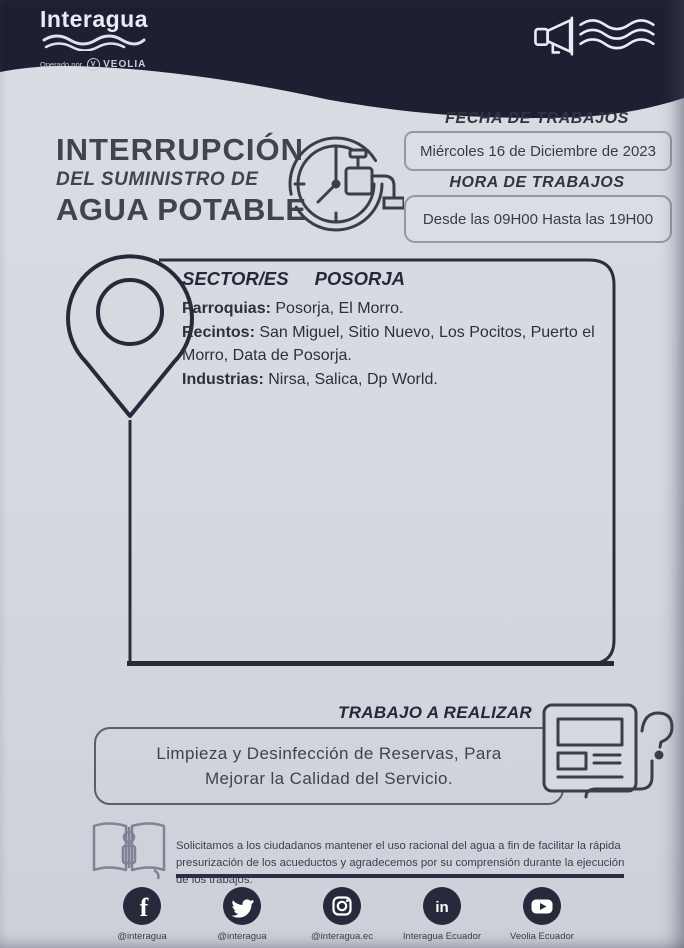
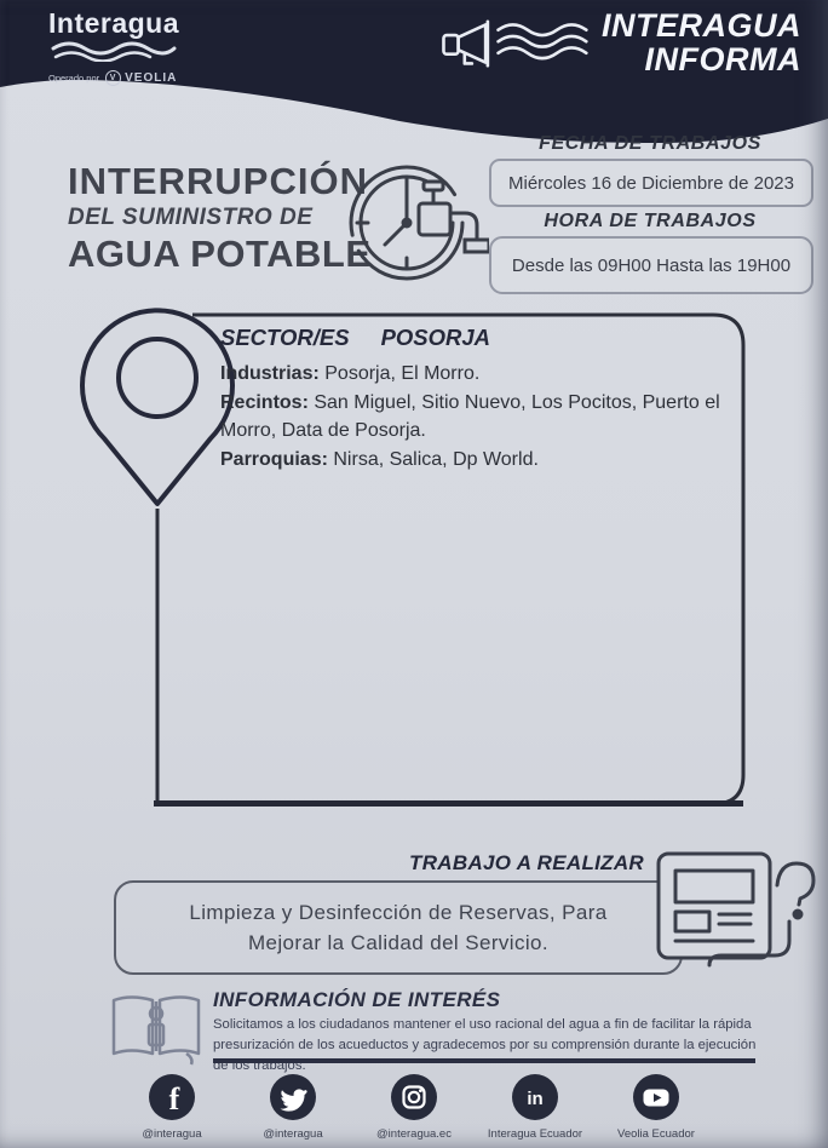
  Interagua
  Operado por
  VEOLIA
+ INTERAGUA
+ INFORMA
  INTERRUPCIÓN
  DEL SUMINISTRO DE
  AGUA POTABL
  FECHA DE TRABAJOS
  Miércoles 16 de Diciembre de 2023
  HORA DE TRABAJOS
  Desde las 09H00 Hasta las 19H00
  SECTOR/ES
  POSORJA
- Parroquias: Posorja, El Morro.
+ Industrias: Posorja, El Morro.
  Recintos: San Miguel, Sitio Nuevo, Los Pocitos, Puerto el Morro, Data de Posorja.
- Industrias: Nirsa, Salica, Dp World.
+ Parroquias: Nirsa, Salica, Dp World.
  TRABAJO A REALIZAR
  Limpieza y Desinfección de Reservas, Para Mejorar la Calidad del Servicio.
+ INFORMACIÓN DE INTERÉS
  Solicitamos a los ciudadanos mantener el uso racional del agua a fin de facilitar la rápida presurización de los acueductos y agradecemos por su comprensión durante la ejecución de los trabajos.
  f
  @interagua
  @interagua
  @interagua.ec
  in
  Interagua Ecuador
  Veolia Ecuador
